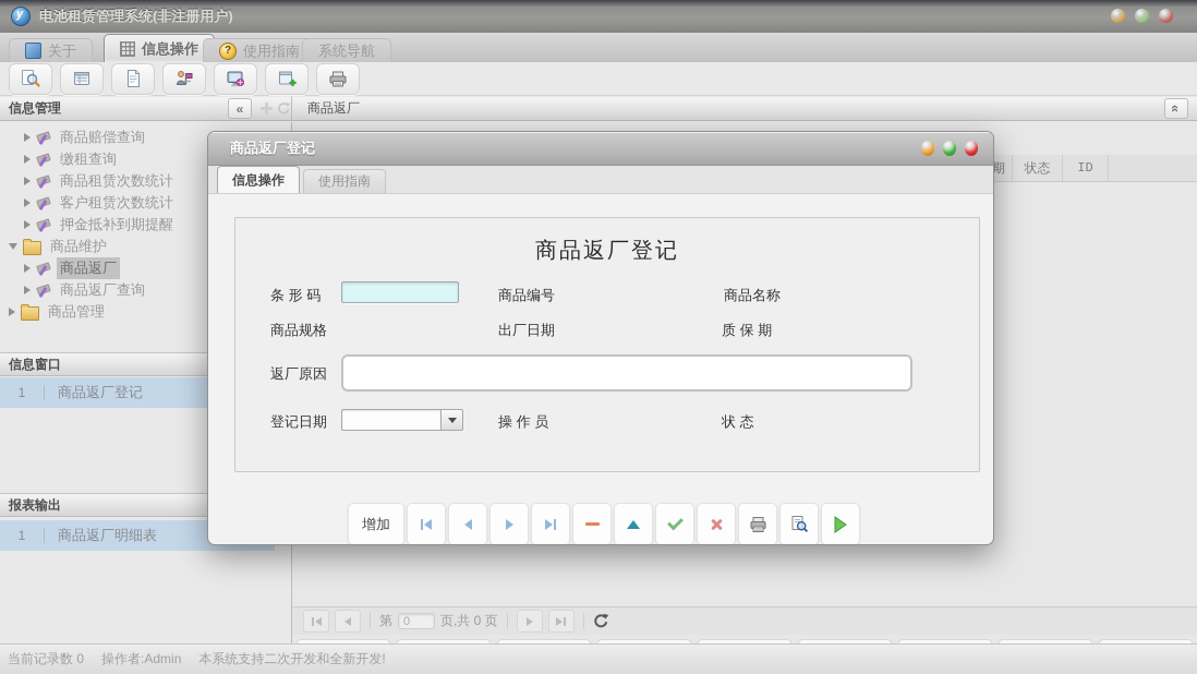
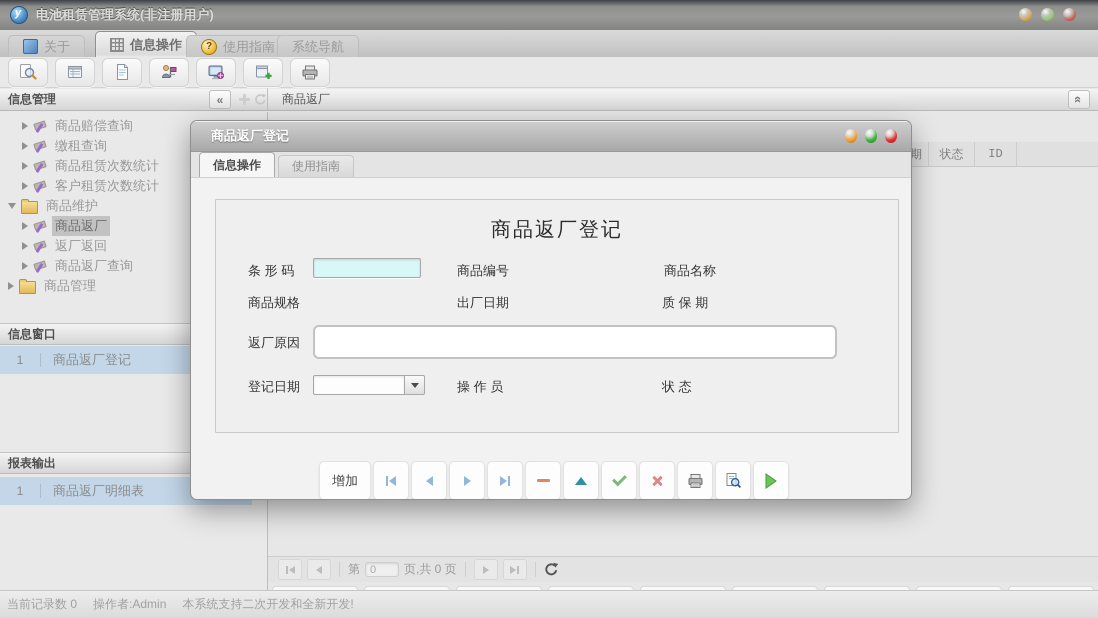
  电池租赁管理系统(非注册用户)
  关于
  信息操作
  使用指南
  系统导航
  信息管理
  «
  商品返厂
  商品赔偿查询
  缴租查询
  商品租赁次数统计
  客户租赁次数统计
- 押金抵补到期提醒
  商品维护
  商品返厂
+ 返厂返回
  商品返厂查询
  商品管理
  信息窗口
  1
  商品返厂登记
  报表输出
  1
  商品返厂明细表
  期
  状态
  ID
  第
  0
  页,共 0 页
  当前记录数 0
  操作者:Admin
  本系统支持二次开发和全新开发!
  商品返厂登记
  信息操作
  使用指南
  商品返厂登记
  条 形 码
  商品编号
  商品名称
  商品规格
  出厂日期
  质 保 期
  返厂原因
  登记日期
  操 作 员
  状 态
  增加
